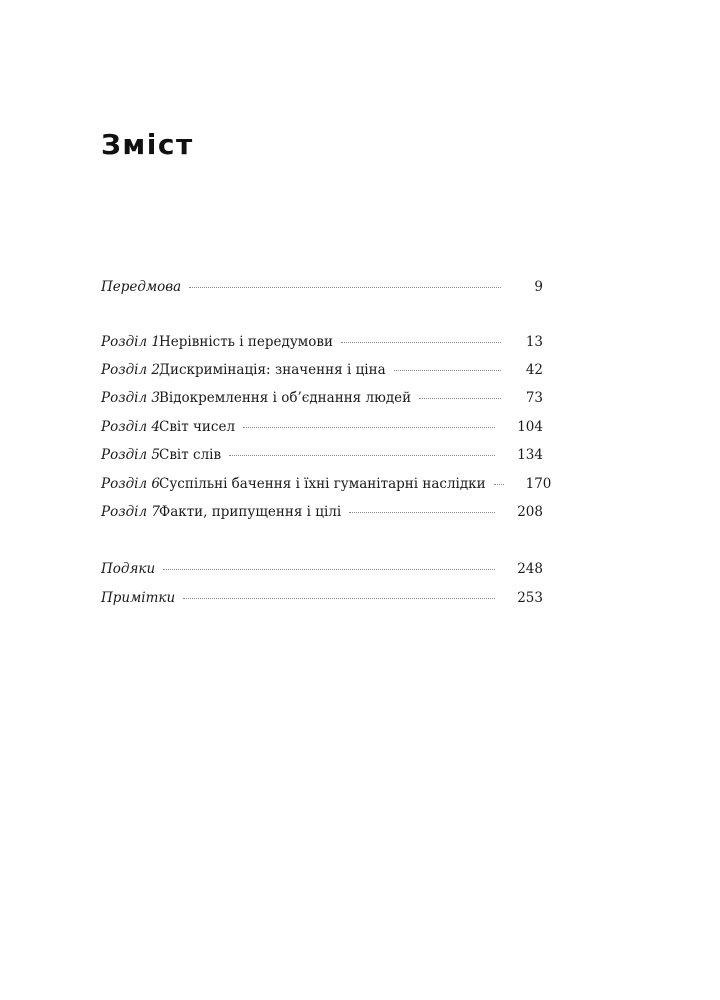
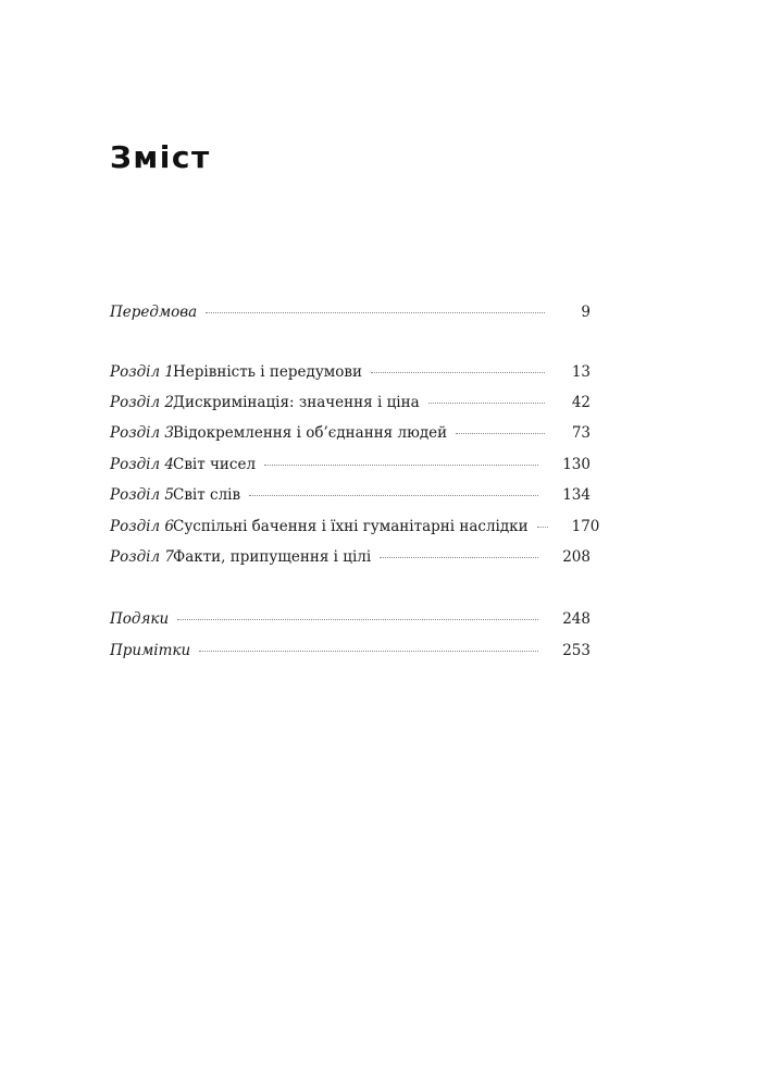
  Зміст
  Передмова
  9
  Розділ 1
  Нерівність і передумови
  13
  Розділ 2
  Дискримінація: значення і ціна
  42
  Розділ 3
  Відокремлення і об’єднання людей
  73
  Розділ 4
  Світ чисел
- 104
+ 130
  Розділ 5
  Світ слів
  134
  Розділ 6
  Суспільні бачення і їхні гуманітарні наслідки
  170
  Розділ 7
  Факти, припущення і цілі
  208
  Подяки
  248
  Примітки
  253
